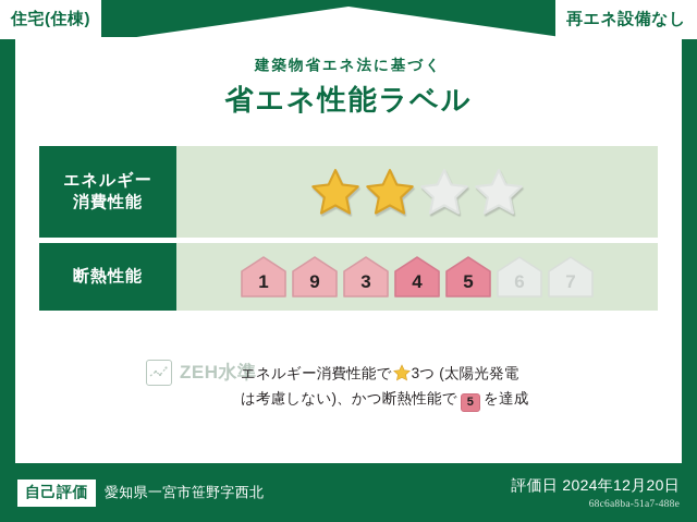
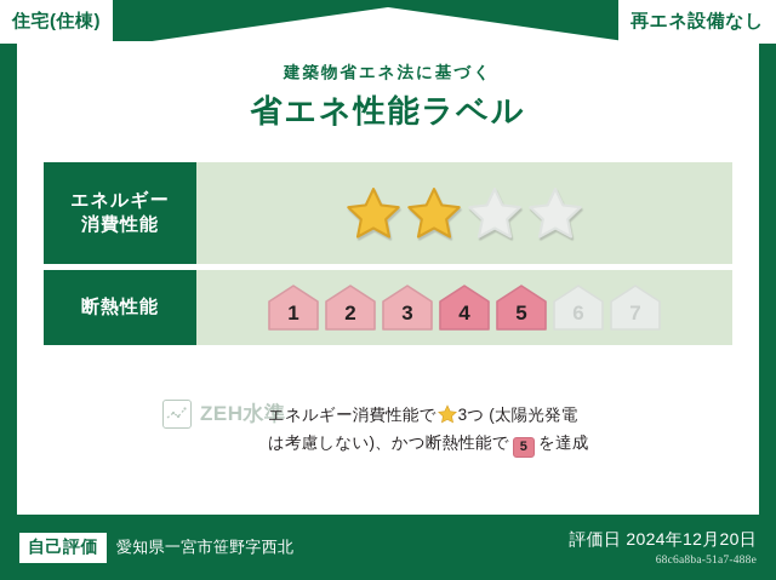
  住宅(住棟)
  再エネ設備なし
  建築物省エネ法に基づく
  省エネ性能ラベル
  エネルギー
  消費性能
  断熱性能
  1
- 9
+ 2
  3
  4
  5
  6
  7
  ZEH水準
  エネルギー消費性能で 3つ (太陽光発電
  は考慮しない)、かつ断熱性能で 5 を達成
  自己評価
  愛知県一宮市笹野字西北
  評価日 2024年12月20日
  68c6a8ba-51a7-488e
